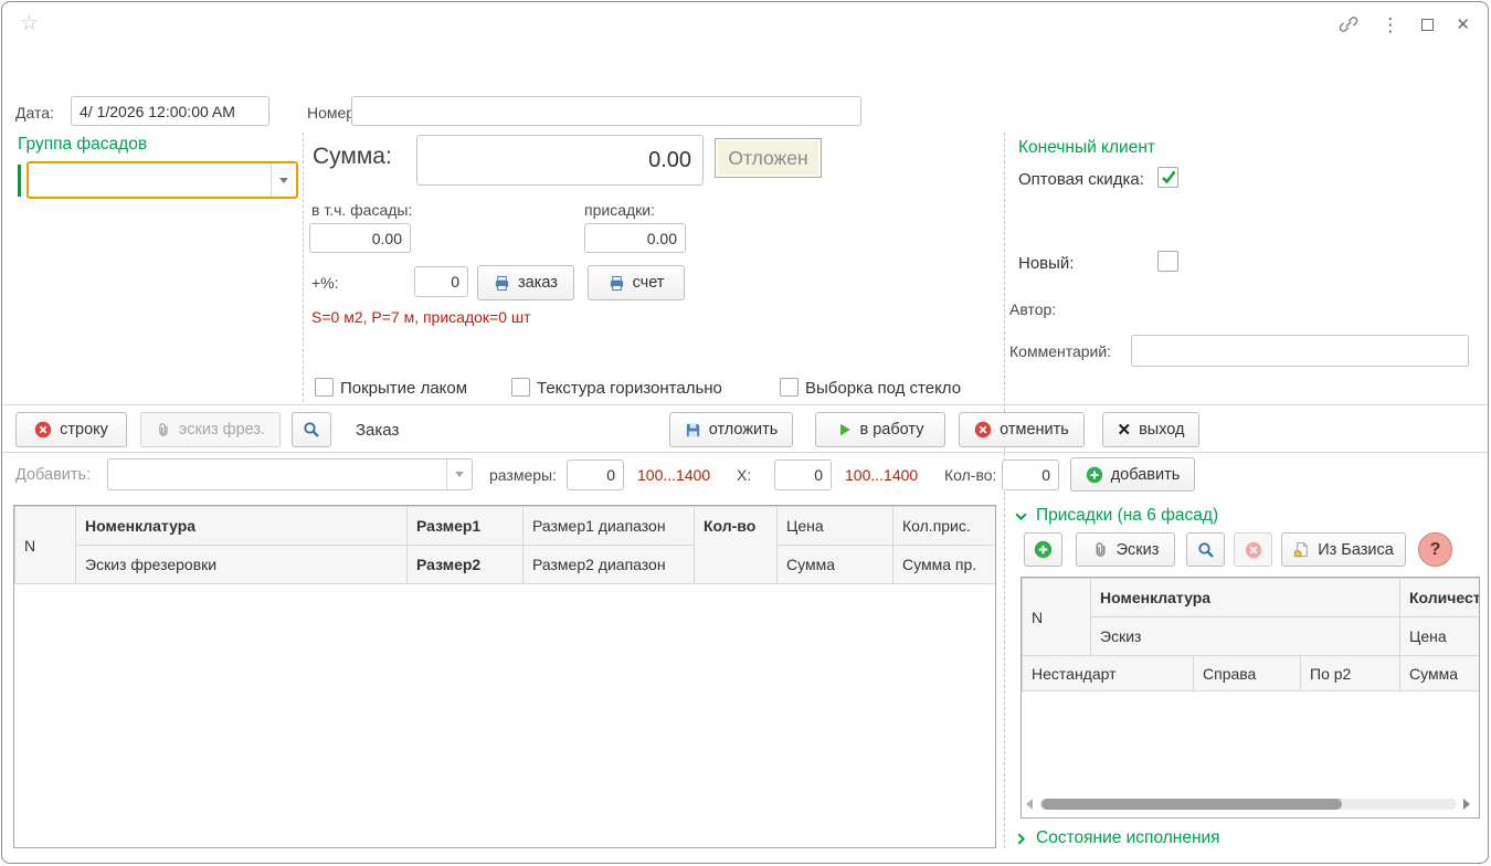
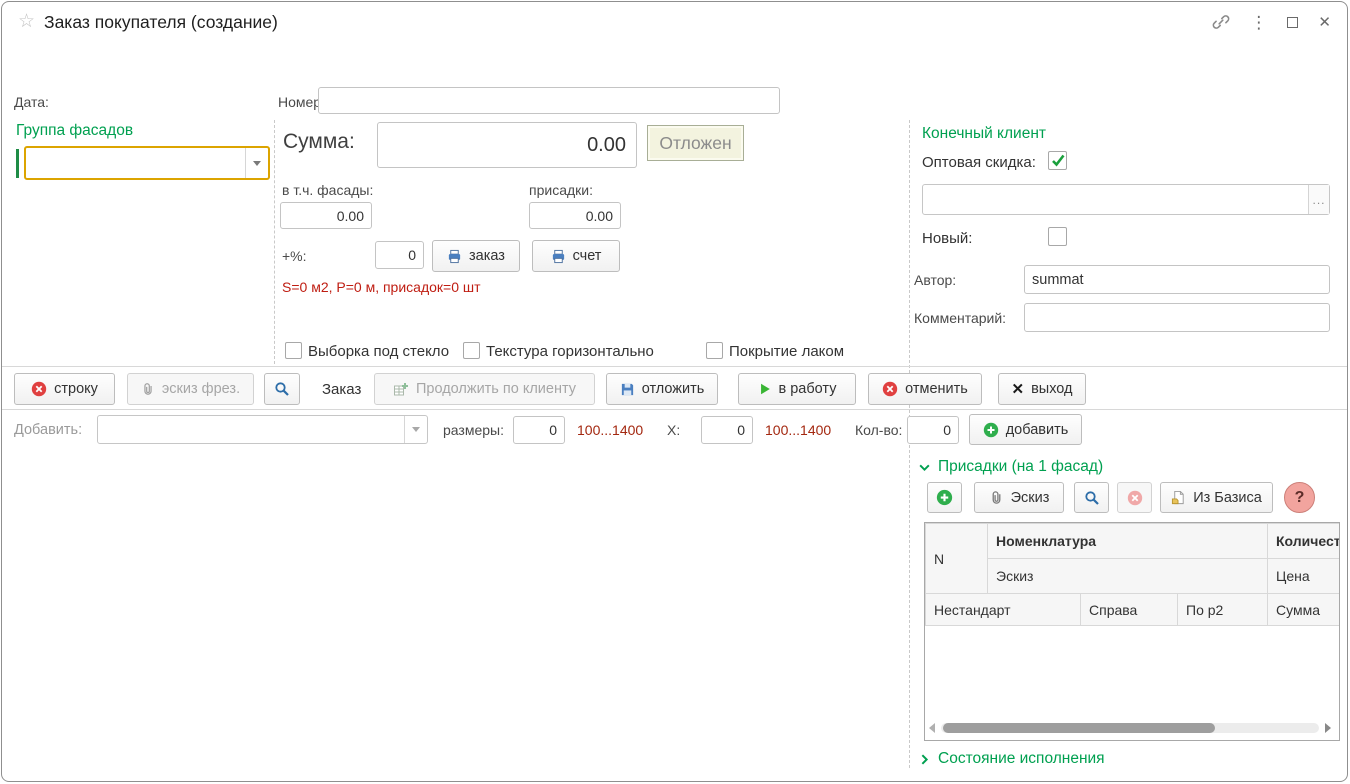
  ☆
+ Заказ покупателя (создание)
  ⋮
  ✕
  Дата:
- 4/ 1/2026 12:00:00 AM
  Группа фасадов
  Сумма:
  0.00
  Отложен
  в т.ч. фасады:
  0.00
  присадки:
  0.00
  +%:
  0
  заказ
  счет
- S=0 м2, P=7 м, присадок=0 шт
+ S=0 м2, P=0 м, присадок=0 шт
- Покрытие лаком
+ Выборка под стекло
  Текстура горизонтально
- Выборка под стекло
+ Покрытие лаком
  Конечный клиент
  Оптовая скидка:
+ ...
  Новый:
  Автор:
+ summat
  Комментарий:
  строку
  эскиз фрез.
  Заказ
+ Продолжить по клиенту
  отложить
  в работу
  отменить
  ✕
  выход
  Добавить:
  размеры:
  0
  100...1400
  X:
  0
  100...1400
  Кол-во:
  0
  добавить
- N	Номенклатура	Размер1	Размер1 диапазон	Кол-во	Цена	Кол.прис.
- Эскиз фрезеровки	Размер2	Размер2 диапазон	Сумма	Сумма пр.
- Присадки (на 6 фасад)
+ Присадки (на 1 фасад)
  Эскиз
  Из Базиса
  ?
  N	Номенклатура	Количест
  Эскиз	Цена
  Нестандарт	Справа	По р2	Сумма
  Состояние исполнения
